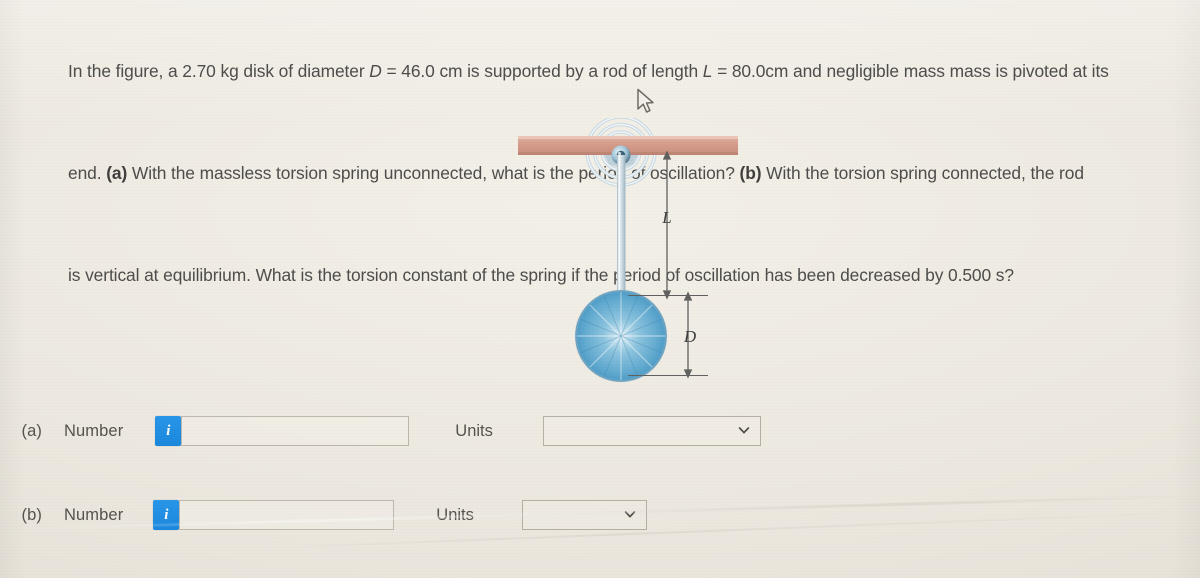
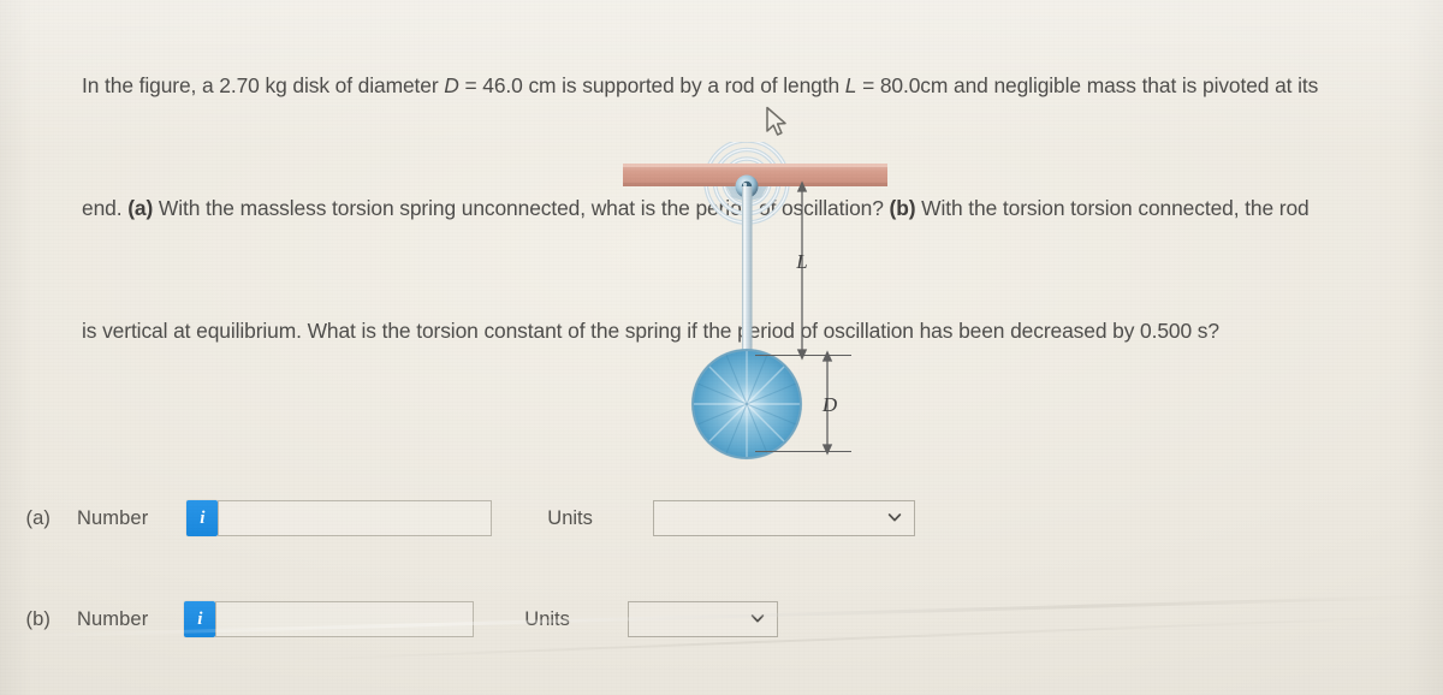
- In the figure, a 2.70 kg disk of diameter D = 46.0 cm is supported by a rod of length L = 80.0cm and negligible mass mass is pivoted at its
+ In the figure, a 2.70 kg disk of diameter D = 46.0 cm is supported by a rod of length L = 80.0cm and negligible mass that is pivoted at its
- end. (a) With the massless torsion spring unconnected, what is the prof oscillation? (b) With the torsion spring connected, the rod
+ end. (a) With the massless torsion spring unconnected, what is the prof oscillation? (b) With the torsion torsion connected, the rod
  is vertical at equilibrium. What is the torsion constant of the spring if theeriod of oscillation has been decreased by 0.500 s?
  L
  D
  (a)
  Number
  i
  Units
  (b)
  Number
  i
  Units
